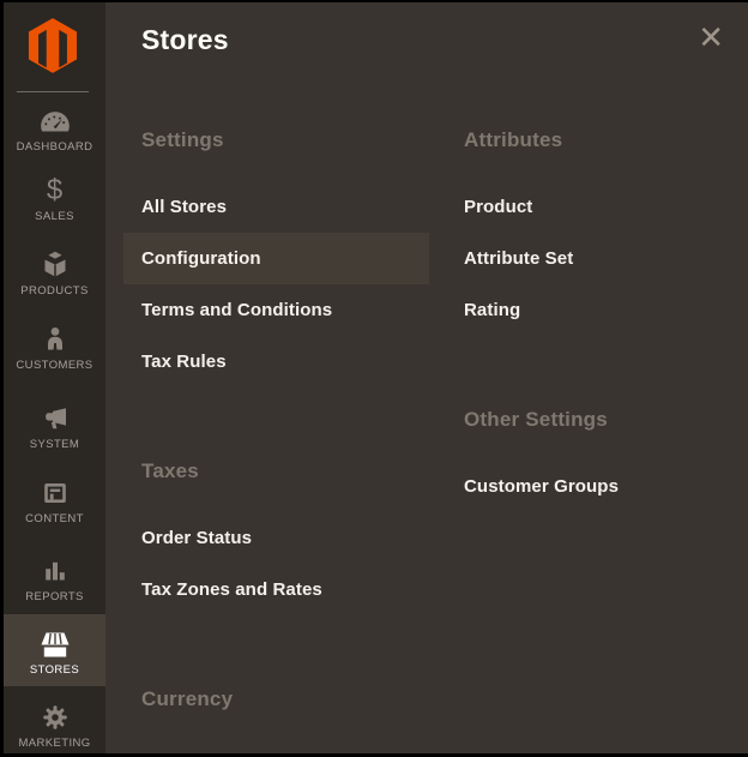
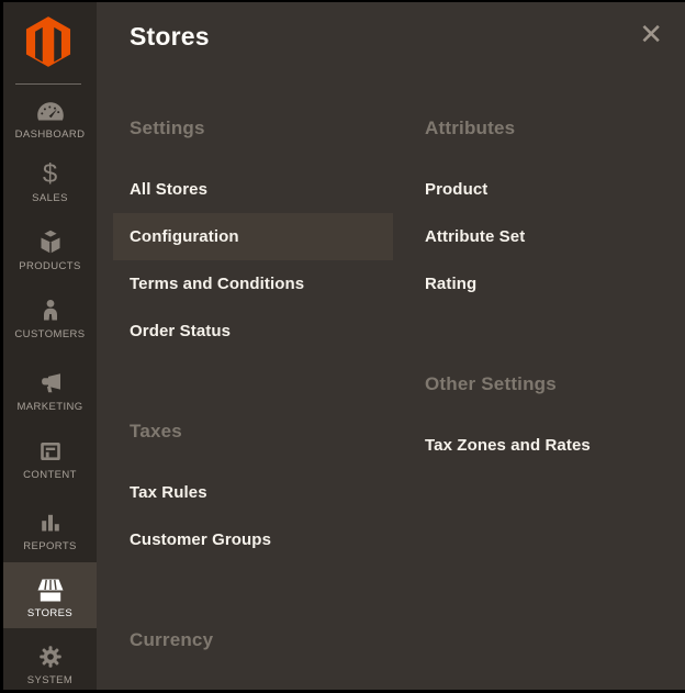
  DASHBOARD
  $
  SALES
  PRODUCTS
  CUSTOMERS
- SYSTEM
+ MARKETING
  CONTENT
  REPORTS
  STORES
- MARKETING
+ SYSTEM
  Stores
  ✕
  Settings
  All Stores
  Configuration
  Terms and Conditions
- Tax Rules
+ Order Status
  Taxes
- Order Status
+ Tax Rules
- Tax Zones and Rates
+ Customer Groups
  Currency
  Attributes
  Product
  Attribute Set
  Rating
  Other Settings
- Customer Groups
+ Tax Zones and Rates
